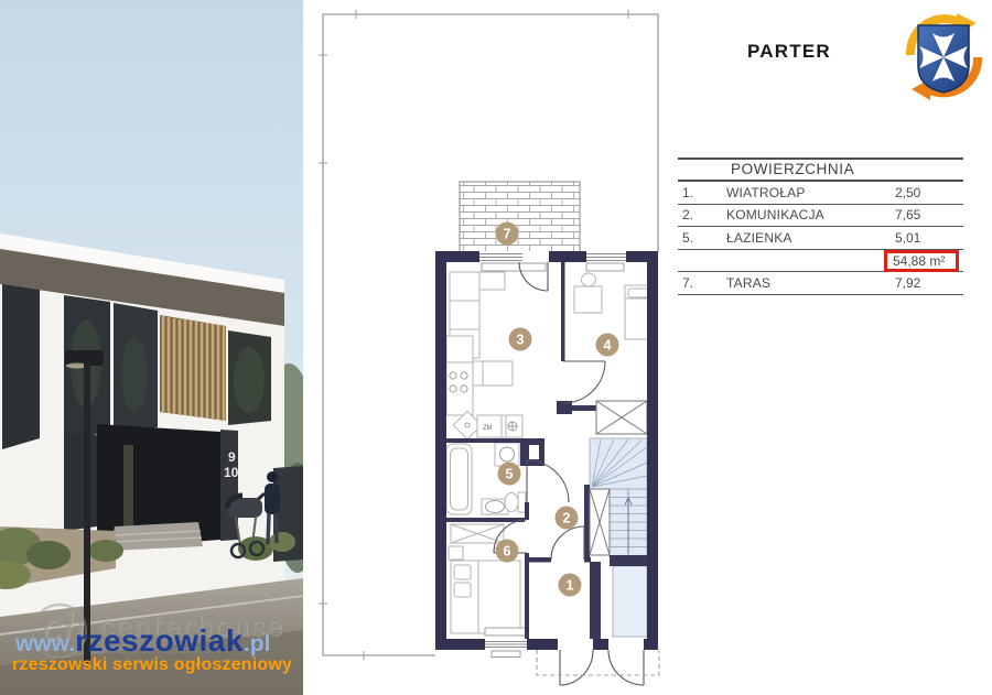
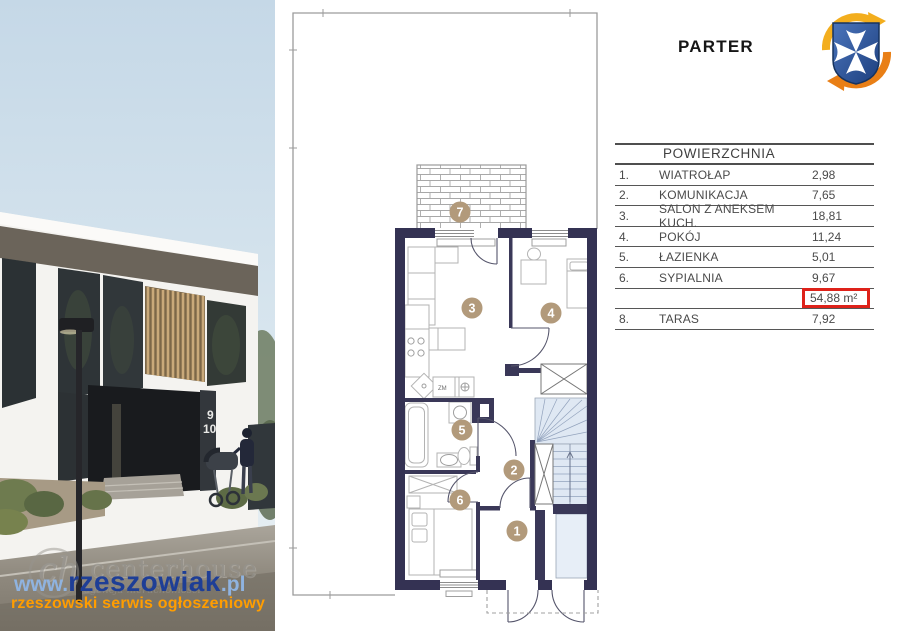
  9
  10
  ch
  centerhouse
  agencja nieruchomości
  www.
  rzeszowiak
  .pl
  rzeszowski serwis ogłoszeniowy
  1
  2
  3
  4
  5
  6
  7
  PARTER
  POWIERZCHNIA
  1.
  WIATROŁAP
- 2,50
+ 2,98
  2.
  KOMUNIKACJA
  7,65
+ 3.
+ SALON Z ANEKSEM KUCH.
+ 18,81
+ 4.
+ POKÓJ
+ 11,24
  5.
  ŁAZIENKA
  5,01
+ 6.
+ SYPIALNIA
+ 9,67
  54,88 m²
- 7.
+ 8.
  TARAS
  7,92
